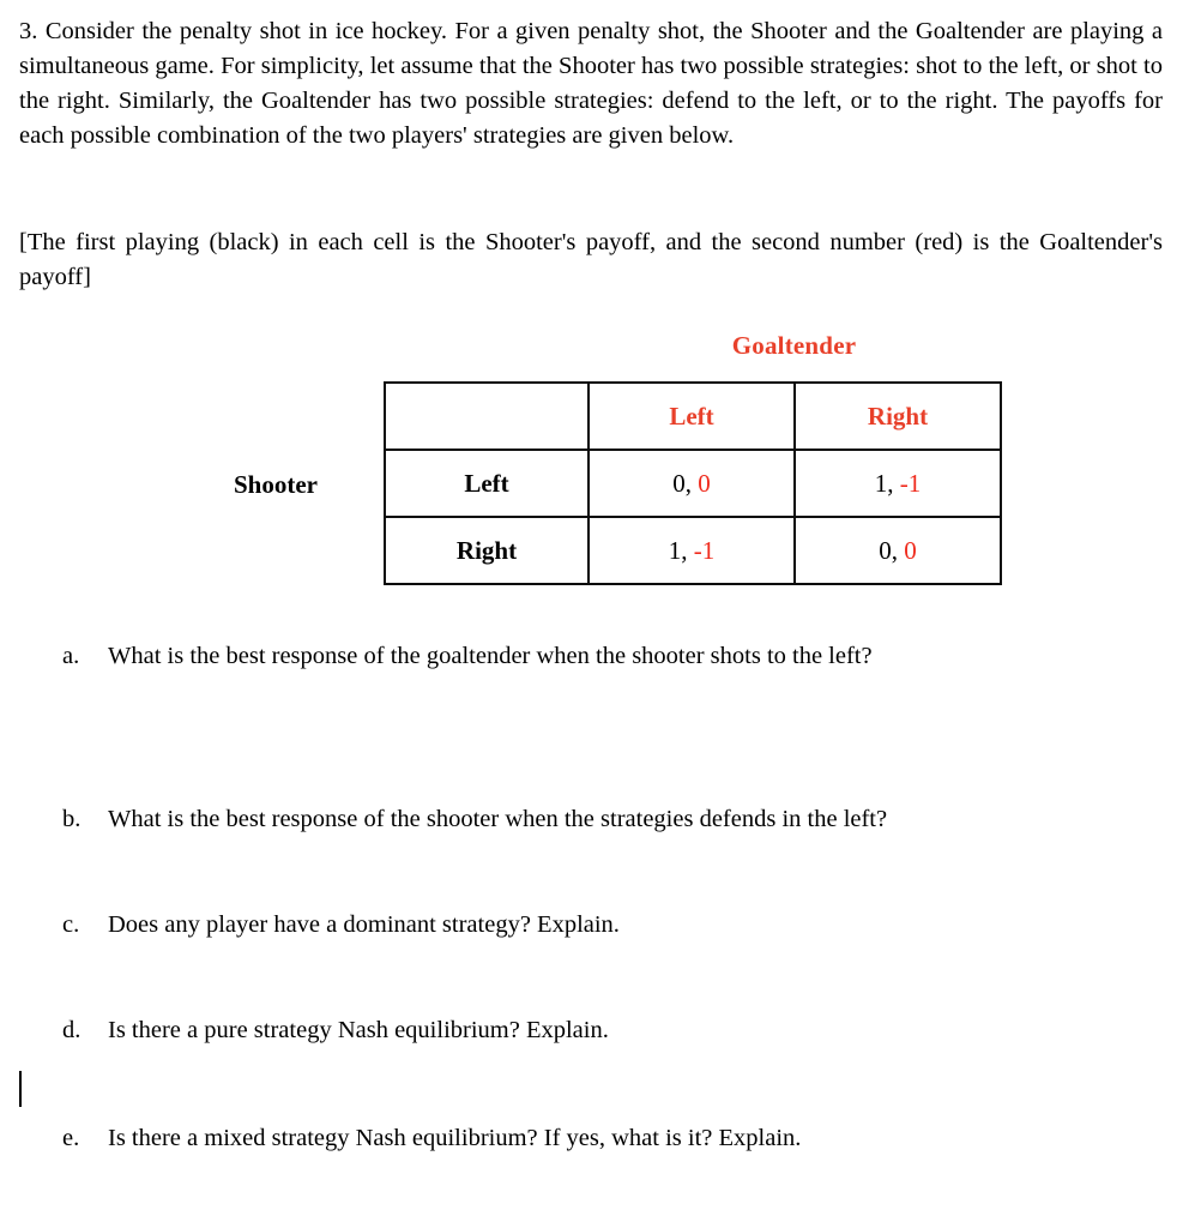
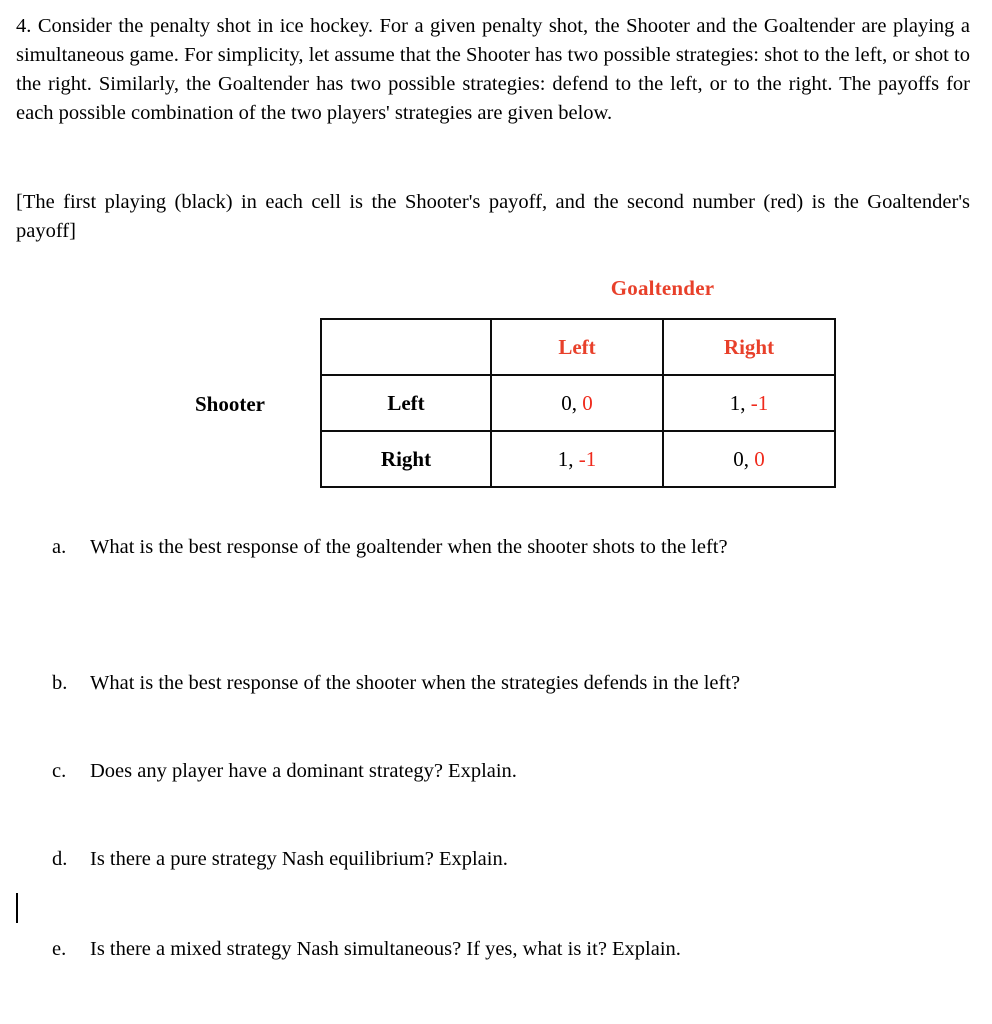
- 3. Consider the penalty shot in ice hockey. For a given penalty shot, the Shooter and the Goaltender are playing a simultaneous game. For simplicity, let assume that the Shooter has two possible strategies: shot to the left, or shot to the right. Similarly, the Goaltender has two possible strategies: defend to the left, or to the right. The payoffs for each possible combination of the two players' strategies are given below.
+ 4. Consider the penalty shot in ice hockey. For a given penalty shot, the Shooter and the Goaltender are playing a simultaneous game. For simplicity, let assume that the Shooter has two possible strategies: shot to the left, or shot to the right. Similarly, the Goaltender has two possible strategies: defend to the left, or to the right. The payoffs for each possible combination of the two players' strategies are given below.
  [The first playing (black) in each cell is the Shooter's payoff, and the second number (red) is the Goaltender's payoff]
  Goaltender
  Shooter
  	Left	Right
  Left	0, 0	1, -1
  Right	1, -1	0, 0
  a. What is the best response of the goaltender when the shooter shots to the left?
  b. What is the best response of the shooter when the strategies defends in the left?
  c. Does any player have a dominant strategy? Explain.
  d. Is there a pure strategy Nash equilibrium? Explain.
- e. Is there a mixed strategy Nash equilibrium? If yes, what is it? Explain.
+ e. Is there a mixed strategy Nash simultaneous? If yes, what is it? Explain.
